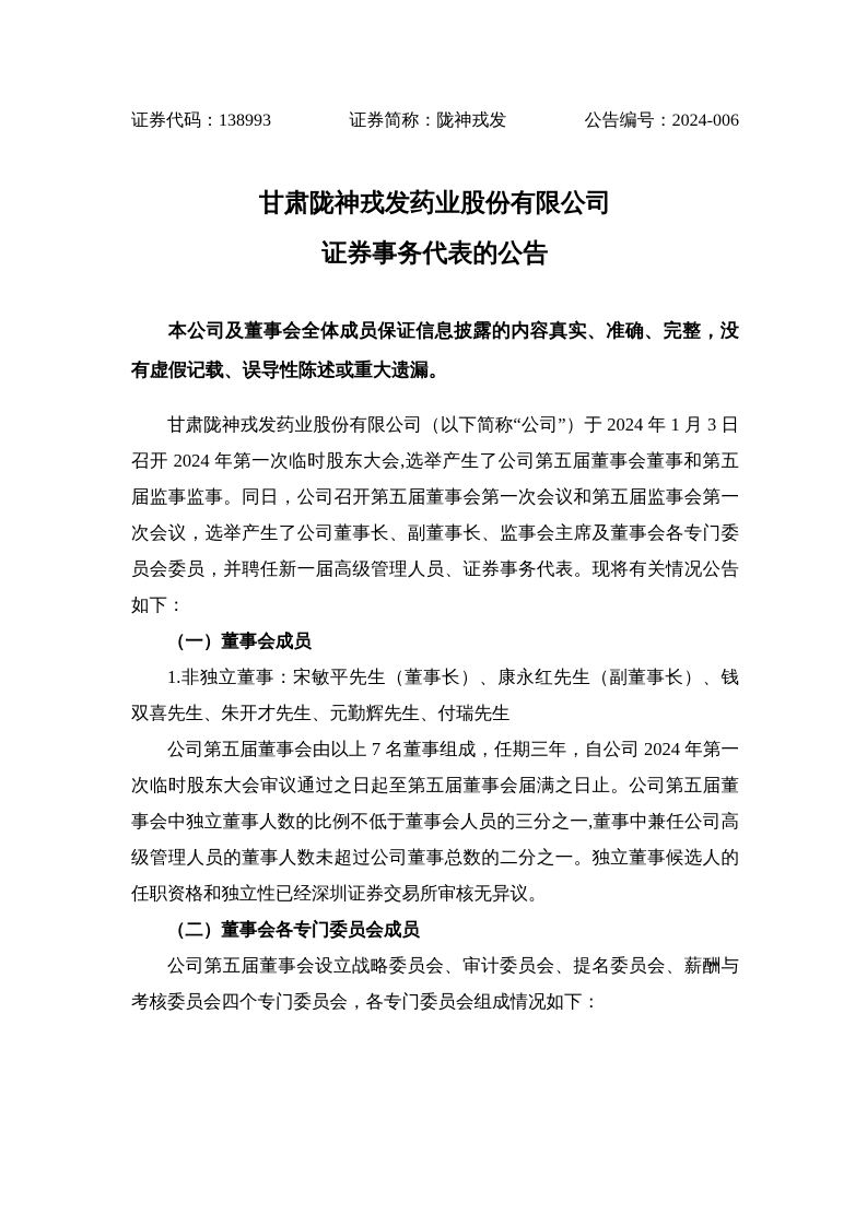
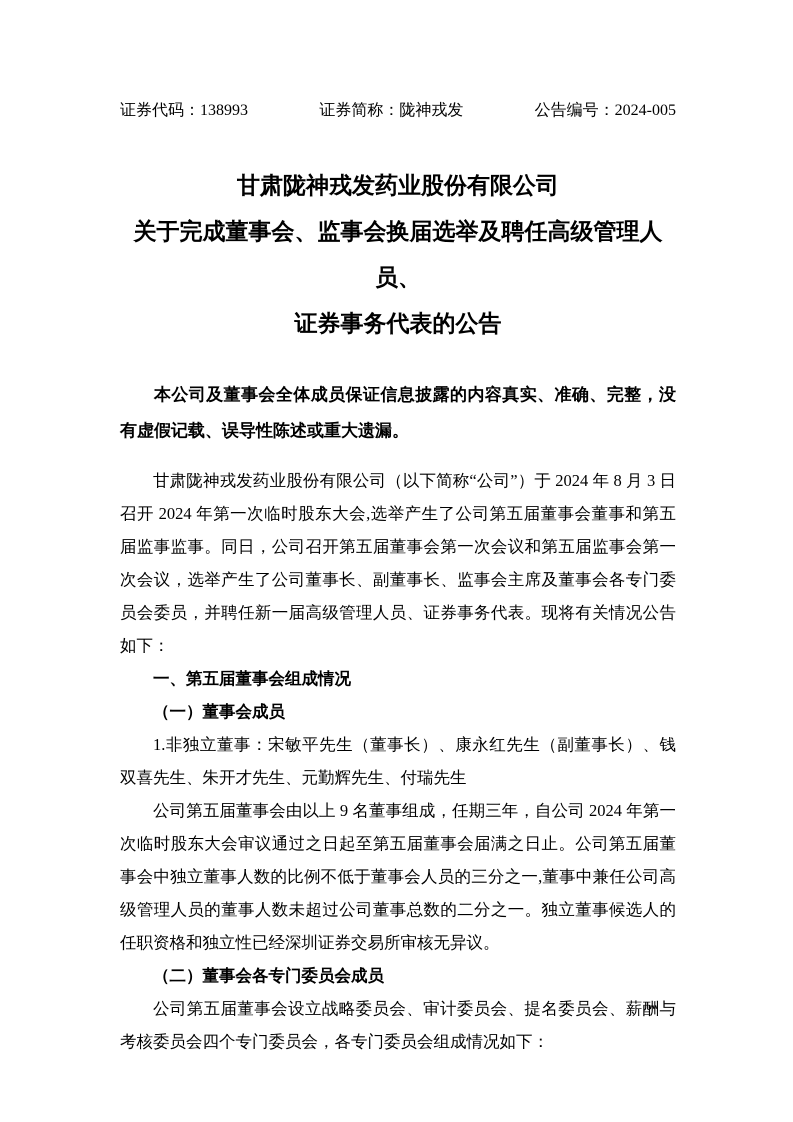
  证券代码：138993
  证券简称：陇神戎发
- 公告编号：2024-006
+ 公告编号：2024-005
  甘肃陇神戎发药业股份有限公司
+ 关于完成董事会、监事会换届选举及聘任高级管理人员、
  证券事务代表的公告
  本公司及董事会全体成员保证信息披露的内容真实、准确、完整，没有虚假记载、误导性陈述或重大遗漏。
- 甘肃陇神戎发药业股份有限公司（以下简称“公司”）于 2024 年 1 月 3 日召开 2024 年第一次临时股东大会,选举产生了公司第五届董事会董事和第五届监事监事。同日，公司召开第五届董事会第一次会议和第五届监事会第一次会议，选举产生了公司董事长、副董事长、监事会主席及董事会各专门委员会委员，并聘任新一届高级管理人员、证券事务代表。现将有关情况公告如下：
+ 甘肃陇神戎发药业股份有限公司（以下简称“公司”）于 2024 年 8 月 3 日召开 2024 年第一次临时股东大会,选举产生了公司第五届董事会董事和第五届监事监事。同日，公司召开第五届董事会第一次会议和第五届监事会第一次会议，选举产生了公司董事长、副董事长、监事会主席及董事会各专门委员会委员，并聘任新一届高级管理人员、证券事务代表。现将有关情况公告如下：
+ 一、第五届董事会组成情况
  （一）董事会成员
  1.非独立董事：宋敏平先生（董事长）、康永红先生（副董事长）、钱双喜先生、朱开才先生、元勤辉先生、付瑞先生
- 公司第五届董事会由以上 7 名董事组成，任期三年，自公司 2024 年第一次临时股东大会审议通过之日起至第五届董事会届满之日止。公司第五届董事会中独立董事人数的比例不低于董事会人员的三分之一,董事中兼任公司高级管理人员的董事人数未超过公司董事总数的二分之一。独立董事候选人的任职资格和独立性已经深圳证券交易所审核无异议。
+ 公司第五届董事会由以上 9 名董事组成，任期三年，自公司 2024 年第一次临时股东大会审议通过之日起至第五届董事会届满之日止。公司第五届董事会中独立董事人数的比例不低于董事会人员的三分之一,董事中兼任公司高级管理人员的董事人数未超过公司董事总数的二分之一。独立董事候选人的任职资格和独立性已经深圳证券交易所审核无异议。
  （二）董事会各专门委员会成员
  公司第五届董事会设立战略委员会、审计委员会、提名委员会、薪酬与考核委员会四个专门委员会，各专门委员会组成情况如下：
